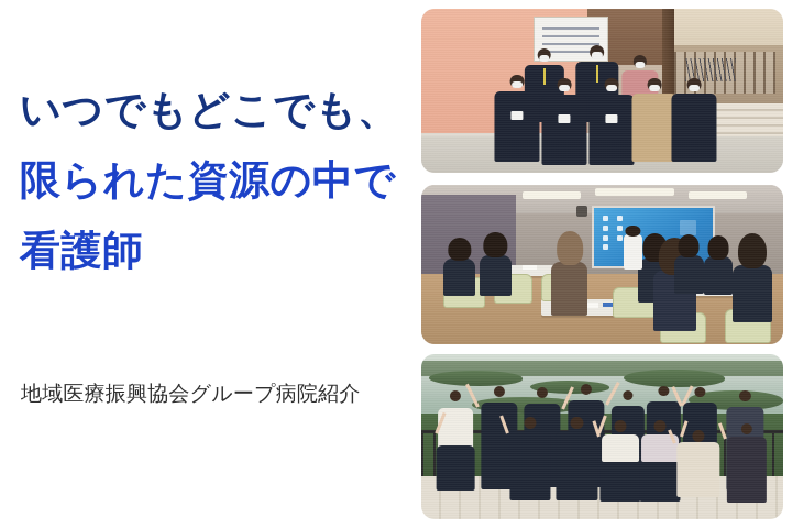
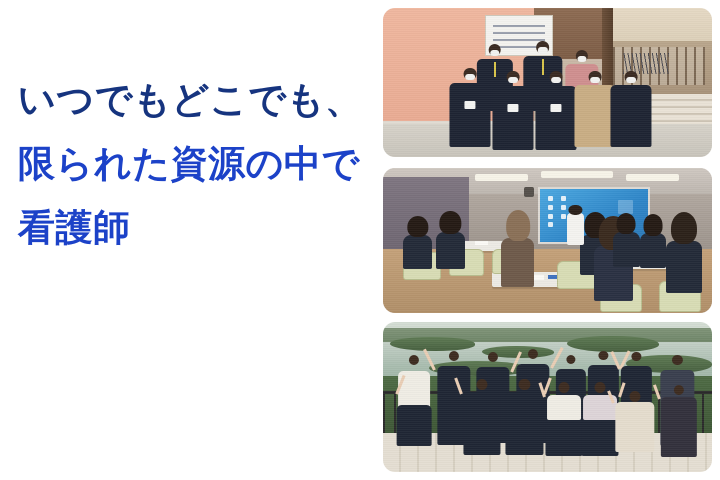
  いつでもどこでも、
  限られた資源の中で
  看護師
- 地域医療振興協会グループ病院紹介
